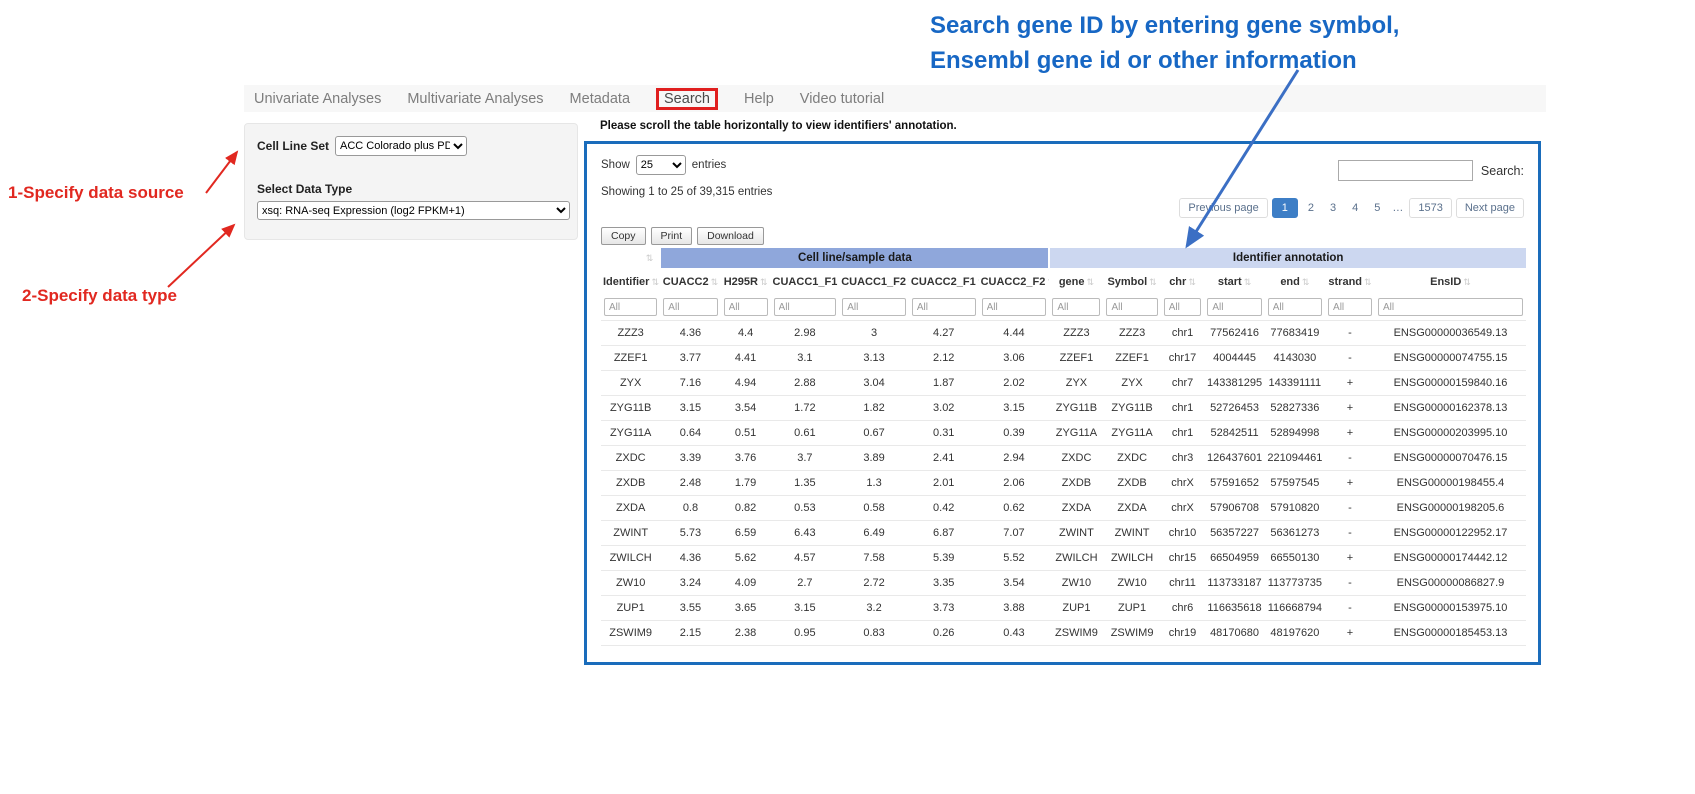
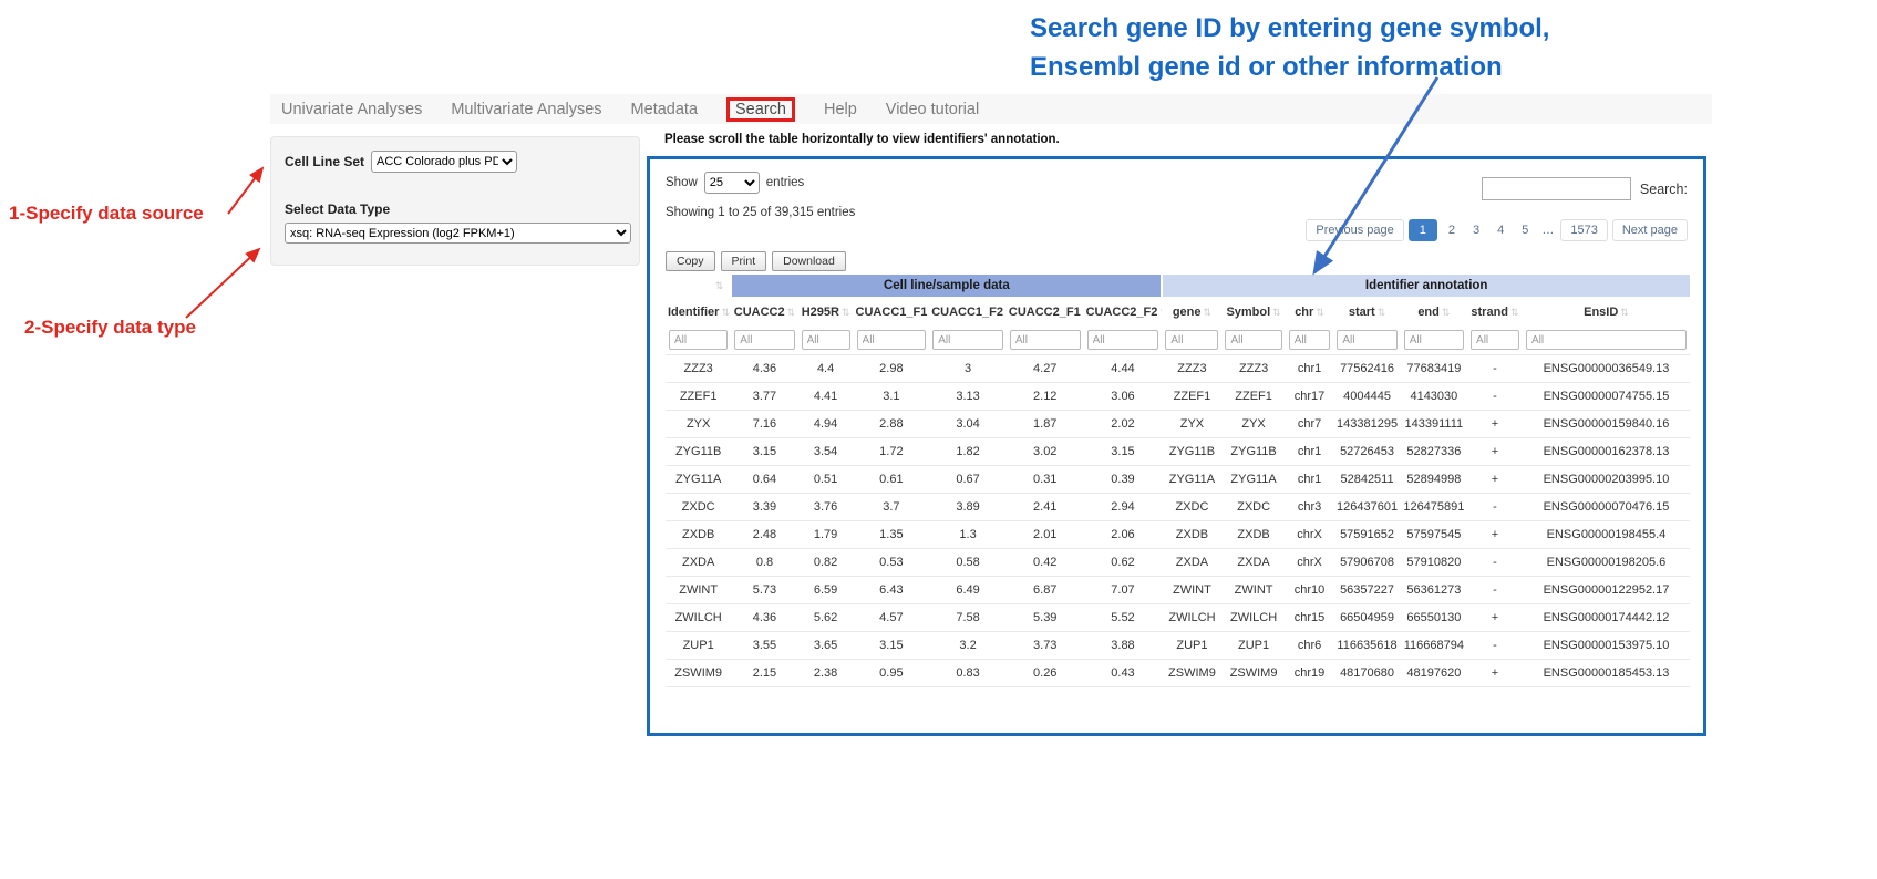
  Search gene ID by entering gene symbol,
  Ensembl gene id or other information
  1-Specify data source
  2-Specify data type
  Univariate Analyses
  Multivariate Analyses
  Metadata
  Search
  Help
  Video tutorial
  Cell Line Set
  ACC Colorado plus PD
  Select Data Type
  xsq: RNA-seq Expression (log2 FPKM+1)
  Please scroll the table horizontally to view identifiers' annotation.
  Show
  25
  entries
  Search:
  Showing 1 to 25 of 39,315 entries
  Prevous page
  1
  2
  3
  4
  5
  …
  1573
  Next page
  Copy
  Print
  Download
  ⇅	Cell line/sample data	Identifier annotation
  Identifier ⇅	CUACC2 ⇅	H295R ⇅	CUACC1_F1	CUACC1_F2	CUACC2_F1	CUACC2_F2	gene ⇅	Symbol ⇅	chr ⇅	start ⇅	end ⇅	strand ⇅	EnsID ⇅
  All	All	All	All	All	All	All	All	All	All	All	All	All	All
  ZZZ3	4.36	4.4	2.98	3	4.27	4.44	ZZZ3	ZZZ3	chr1	77562416	77683419	-	ENSG00000036549.13
  ZZEF1	3.77	4.41	3.1	3.13	2.12	3.06	ZZEF1	ZZEF1	chr17	4004445	4143030	-	ENSG00000074755.15
  ZYX	7.16	4.94	2.88	3.04	1.87	2.02	ZYX	ZYX	chr7	143381295	143391111	+	ENSG00000159840.16
  ZYG11B	3.15	3.54	1.72	1.82	3.02	3.15	ZYG11B	ZYG11B	chr1	52726453	52827336	+	ENSG00000162378.13
  ZYG11A	0.64	0.51	0.61	0.67	0.31	0.39	ZYG11A	ZYG11A	chr1	52842511	52894998	+	ENSG00000203995.10
- ZXDC	3.39	3.76	3.7	3.89	2.41	2.94	ZXDC	ZXDC	chr3	126437601	221094461	-	ENSG00000070476.15
+ ZXDC	3.39	3.76	3.7	3.89	2.41	2.94	ZXDC	ZXDC	chr3	126437601	126475891	-	ENSG00000070476.15
  ZXDB	2.48	1.79	1.35	1.3	2.01	2.06	ZXDB	ZXDB	chrX	57591652	57597545	+	ENSG00000198455.4
  ZXDA	0.8	0.82	0.53	0.58	0.42	0.62	ZXDA	ZXDA	chrX	57906708	57910820	-	ENSG00000198205.6
  ZWINT	5.73	6.59	6.43	6.49	6.87	7.07	ZWINT	ZWINT	chr10	56357227	56361273	-	ENSG00000122952.17
  ZWILCH	4.36	5.62	4.57	7.58	5.39	5.52	ZWILCH	ZWILCH	chr15	66504959	66550130	+	ENSG00000174442.12
- ZW10	3.24	4.09	2.7	2.72	3.35	3.54	ZW10	ZW10	chr11	113733187	113773735	-	ENSG00000086827.9
  ZUP1	3.55	3.65	3.15	3.2	3.73	3.88	ZUP1	ZUP1	chr6	116635618	116668794	-	ENSG00000153975.10
  ZSWIM9	2.15	2.38	0.95	0.83	0.26	0.43	ZSWIM9	ZSWIM9	chr19	48170680	48197620	+	ENSG00000185453.13
